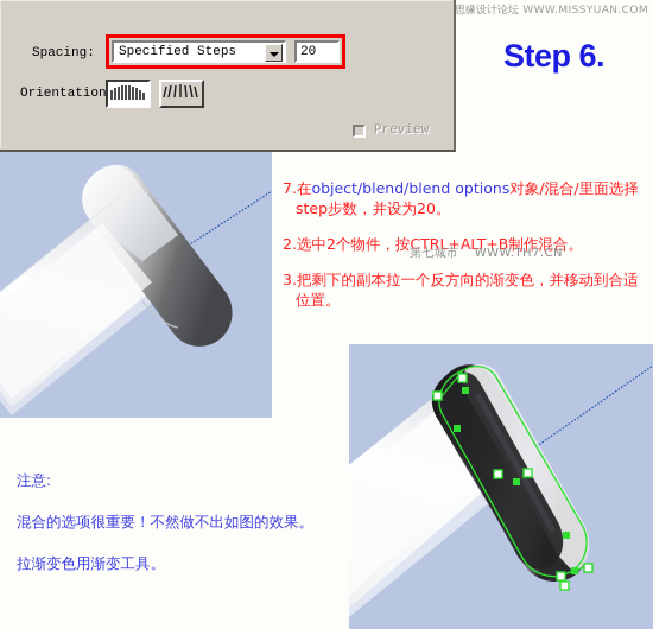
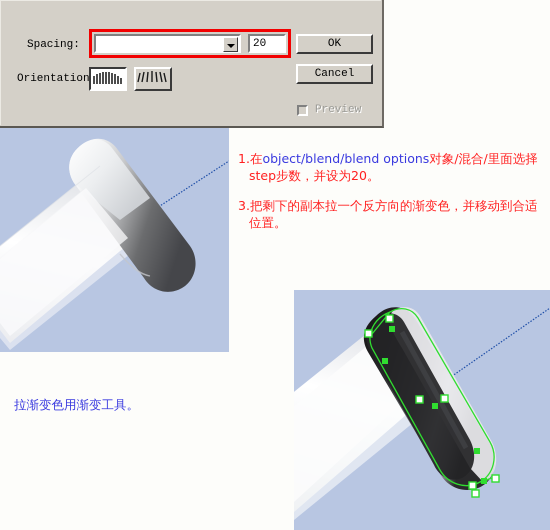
- 思缘设计论坛 WWW.MISSYUAN.COM
- Step 6.
  Spacing:
- Specified Steps
  20
+ OK
+ Cancel
  Orientation
  Preview
- 7.在object/blend/blend options对象/混合/里面选择step步数，并设为20。
+ 1.在object/blend/blend options对象/混合/里面选择step步数，并设为20。
- 2.选中2个物件，按CTRL+ALT+B制作混合。
  3.把剩下的副本拉一个反方向的渐变色，并移动到合适位置。
- 第七城市 WWW.TH7.CN
- 注意:
- 混合的选项很重要！不然做不出如图的效果。
  拉渐变色用渐变工具。
